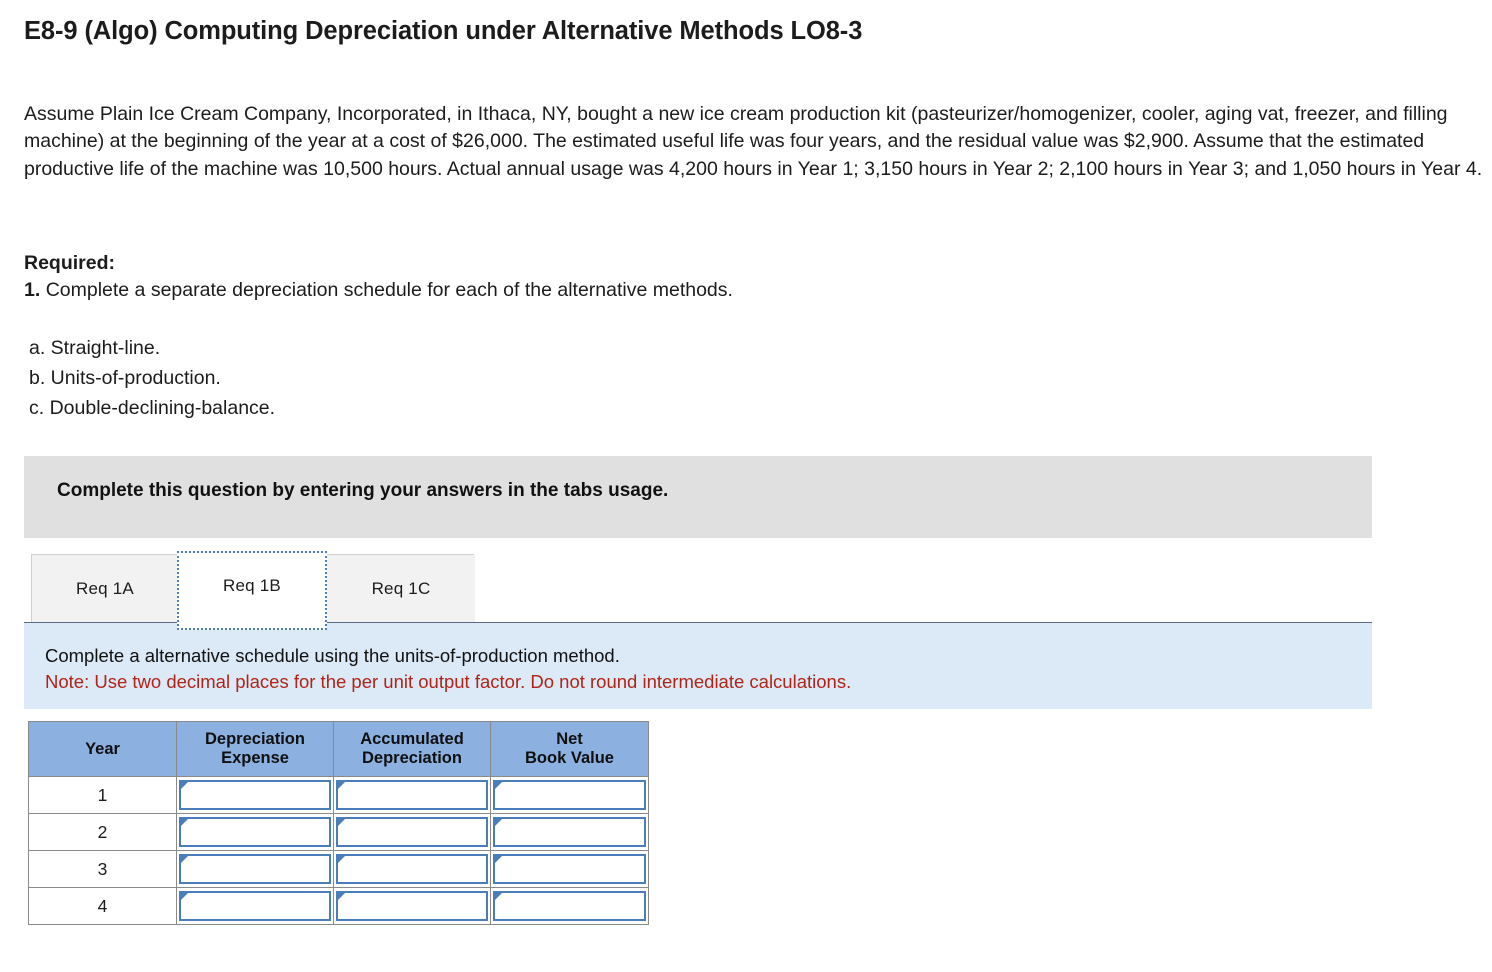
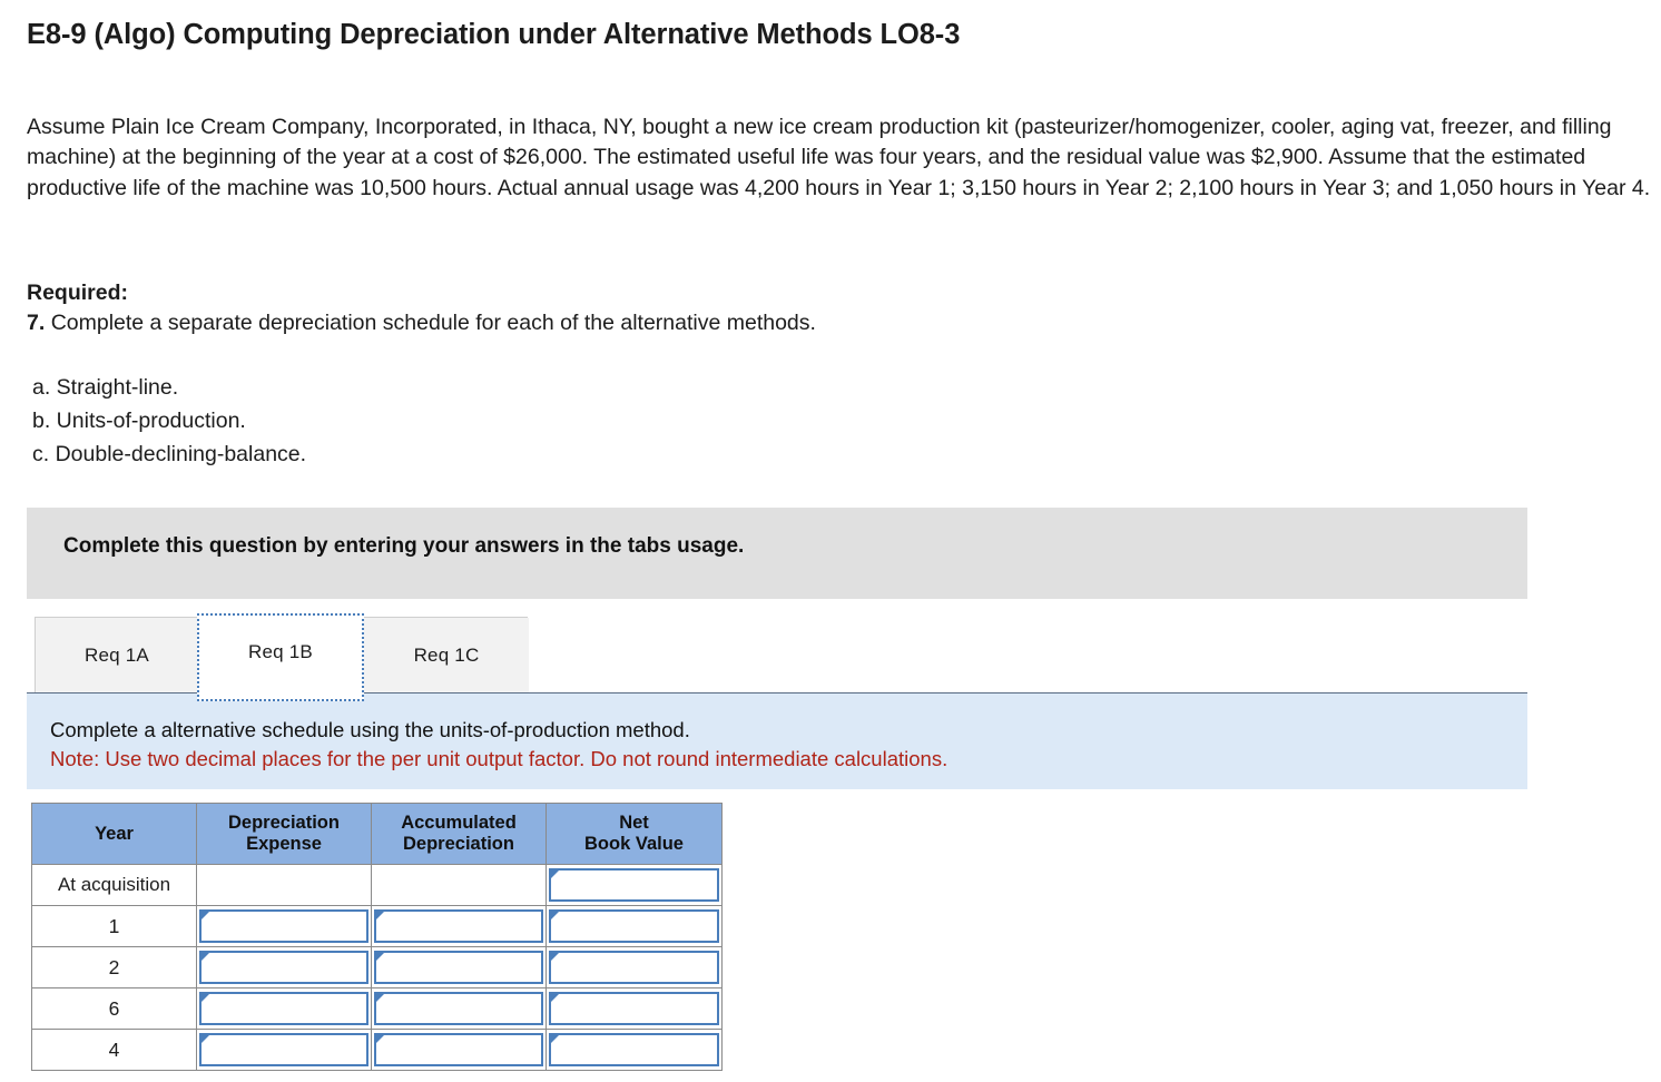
  E8-9 (Algo) Computing Depreciation under Alternative Methods LO8-3
  Assume Plain Ice Cream Company, Incorporated, in Ithaca, NY, bought a new ice cream production kit (pasteurizer/homogenizer, cooler, aging vat, freezer, and filling machine) at the beginning of the year at a cost of $26,000. The estimated useful life was four years, and the residual value was $2,900. Assume that the estimated productive life of the machine was 10,500 hours. Actual annual usage was 4,200 hours in Year 1; 3,150 hours in Year 2; 2,100 hours in Year 3; and 1,050 hours in Year 4.
  Required:
- 1. Complete a separate depreciation schedule for each of the alternative methods.
+ 7. Complete a separate depreciation schedule for each of the alternative methods.
  a. Straight-line.
  b. Units-of-production.
  c. Double-declining-balance.
  Complete this question by entering your answers in the tabs usage.
  Req 1A
  Req 1C
  Req 1B
  Complete a alternative schedule using the units-of-production method.
  Note: Use two decimal places for the per unit output factor. Do not round intermediate calculations.
  Year	Depreciation Expense	Accumulated Depreciation	Net Book Value
+ At acquisition
  1
  2
- 3
+ 6
  4
